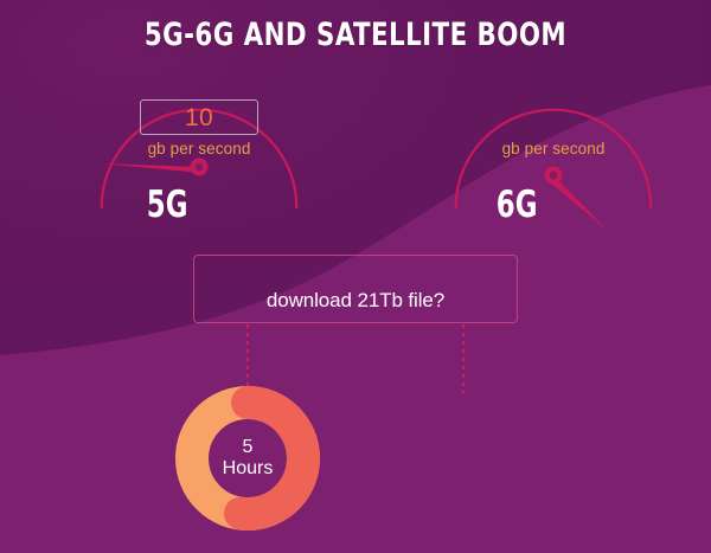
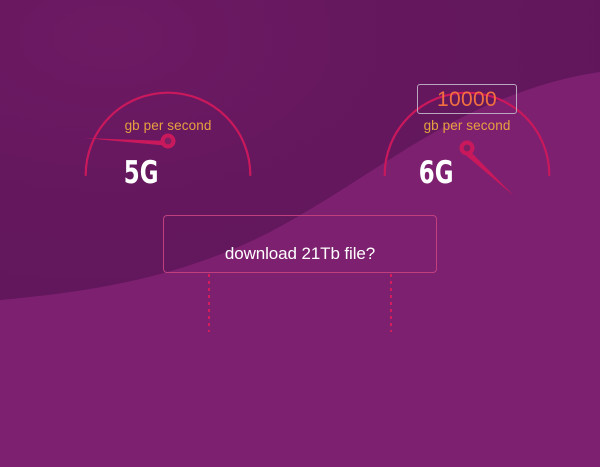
- 5G-6G AND SATELLITE BOOM
- 10
  gb per second
  5G
+ 10000
  gb per second
  6G
  download 21Tb file?
- 5
- Hours
